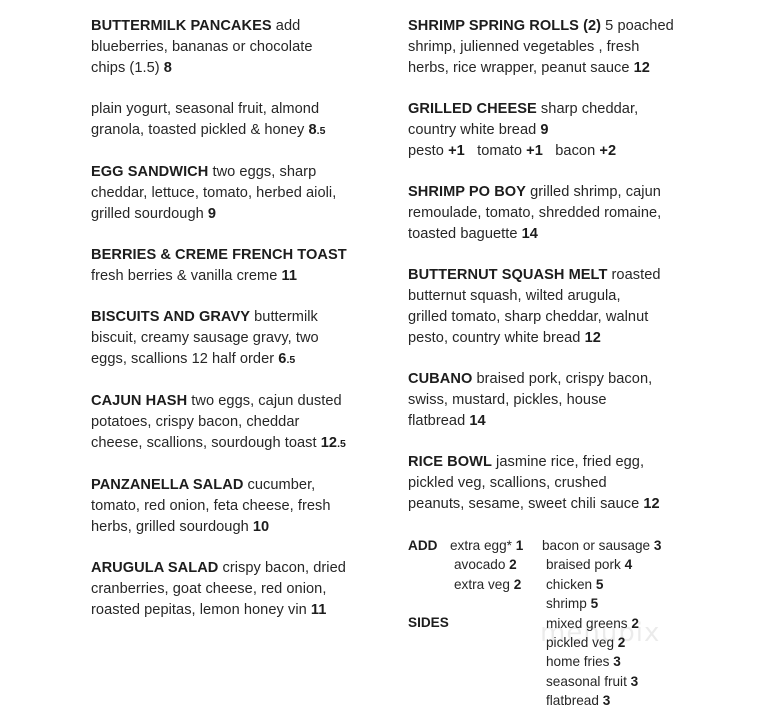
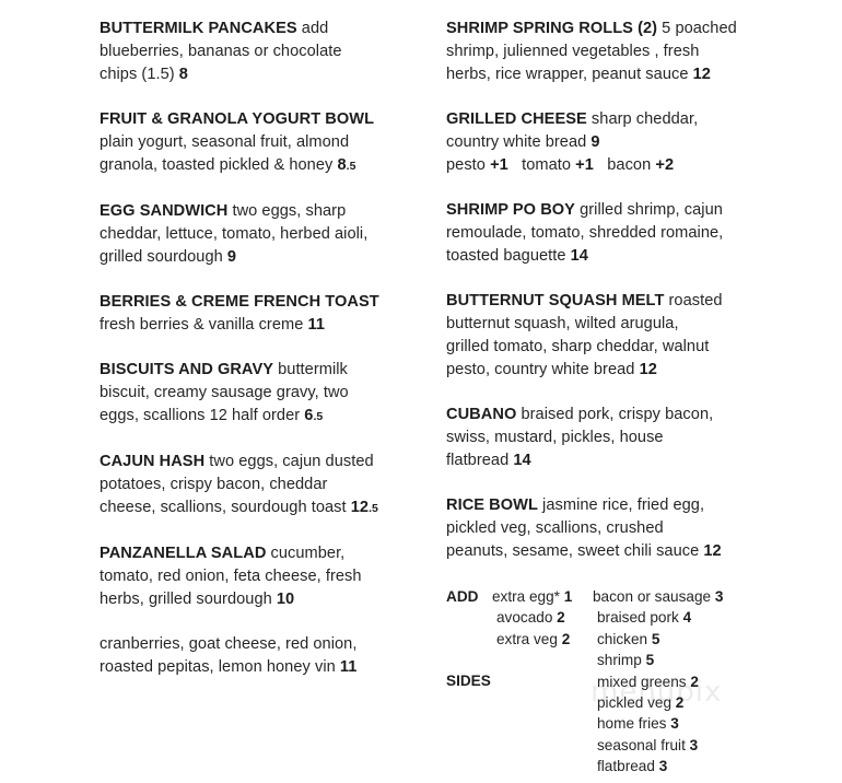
  BUTTERMILK PANCAKES add
  blueberries, bananas or chocolate
  chips (1.5) 8
+ FRUIT & GRANOLA YOGURT BOWL
  plain yogurt, seasonal fruit, almond
  granola, toasted pickled & honey 8.5
  EGG SANDWICH two eggs, sharp
  cheddar, lettuce, tomato, herbed aioli,
  grilled sourdough 9
  BERRIES & CREME FRENCH TOAST
  fresh berries & vanilla creme 11
  BISCUITS AND GRAVY buttermilk
  biscuit, creamy sausage gravy, two
  eggs, scallions 12 half order 6.5
  CAJUN HASH two eggs, cajun dusted
  potatoes, crispy bacon, cheddar
  cheese, scallions, sourdough toast 12.5
  PANZANELLA SALAD cucumber,
  tomato, red onion, feta cheese, fresh
  herbs, grilled sourdough 10
- ARUGULA SALAD crispy bacon, dried
  cranberries, goat cheese, red onion,
  roasted pepitas, lemon honey vin 11
  SHRIMP SPRING ROLLS (2) 5 poached
  shrimp, julienned vegetables , fresh
  herbs, rice wrapper, peanut sauce 12
  GRILLED CHEESE sharp cheddar,
  country white bread 9
  pesto +1 tomato +1 bacon +2
  SHRIMP PO BOY grilled shrimp, cajun
  remoulade, tomato, shredded romaine,
  toasted baguette 14
  BUTTERNUT SQUASH MELT roasted
  butternut squash, wilted arugula,
  grilled tomato, sharp cheddar, walnut
  pesto, country white bread 12
  CUBANO braised pork, crispy bacon,
  swiss, mustard, pickles, house
  flatbread 14
  RICE BOWL jasmine rice, fried egg,
  pickled veg, scallions, crushed
  peanuts, sesame, sweet chili sauce 12
  ADD
  SIDES
  extra egg* 1
  avocado 2
  extra veg 2
  bacon or sausage 3
  braised pork 4
  chicken 5
  shrimp 5
  mixed greens 2
  pickled veg 2
  home fries 3
  seasonal fruit 3
  flatbread 3
  menupix
